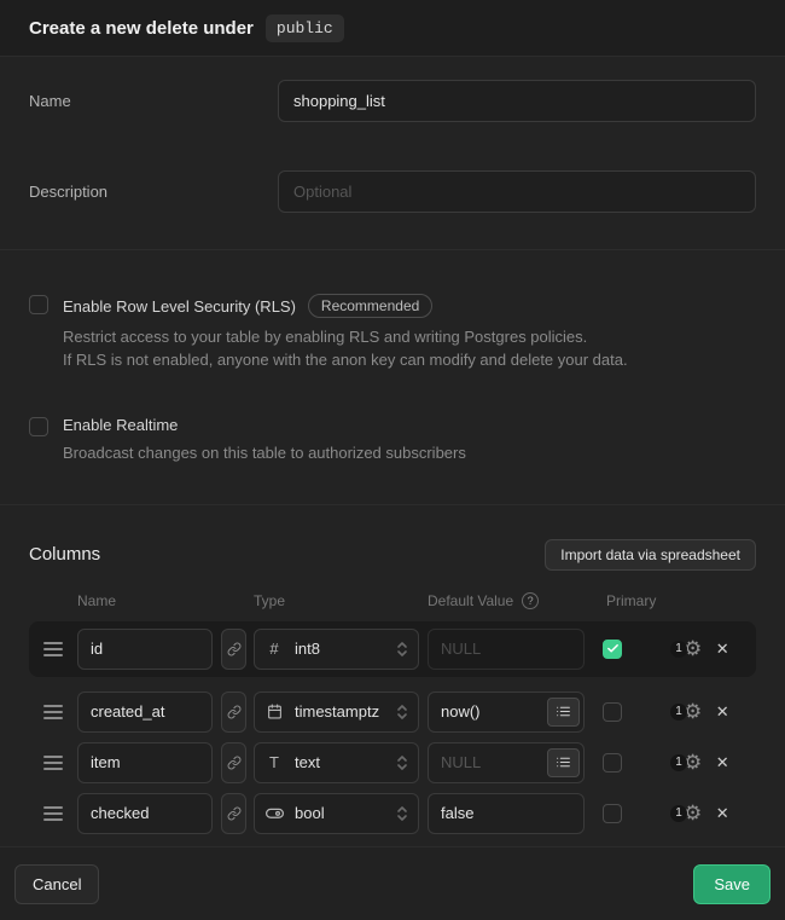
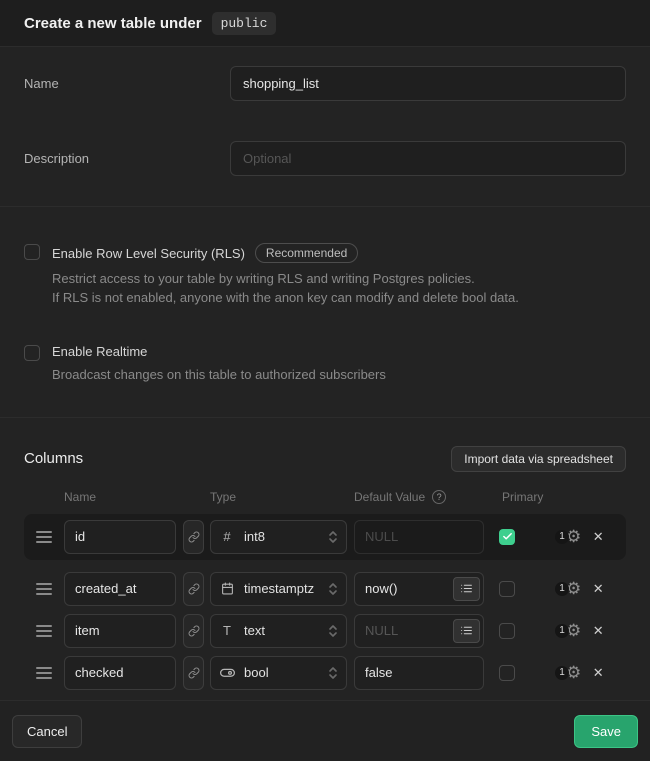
- Create a new delete under
+ Create a new table under
  public
  Name
  shopping_list
  Description
  Optional
  Enable Row Level Security (RLS)
  Recommended
- Restrict access to your table by enabling RLS and writing Postgres policies.
+ Restrict access to your table by writing RLS and writing Postgres policies.
- If RLS is not enabled, anyone with the anon key can modify and delete your data.
+ If RLS is not enabled, anyone with the anon key can modify and delete bool data.
  Enable Realtime
  Broadcast changes on this table to authorized subscribers
  Columns
  Import data via spreadsheet
  Name
  Type
  Default Value
  ?
  Primary
  id
  #
  int8
  NULL
  1
  ⚙
  ✕
  created_at
  timestamptz
  now()
  1
  ⚙
  ✕
  item
  T
  text
  NULL
  1
  ⚙
  ✕
  checked
  bool
  false
  1
  ⚙
  ✕
  Cancel
  Save
